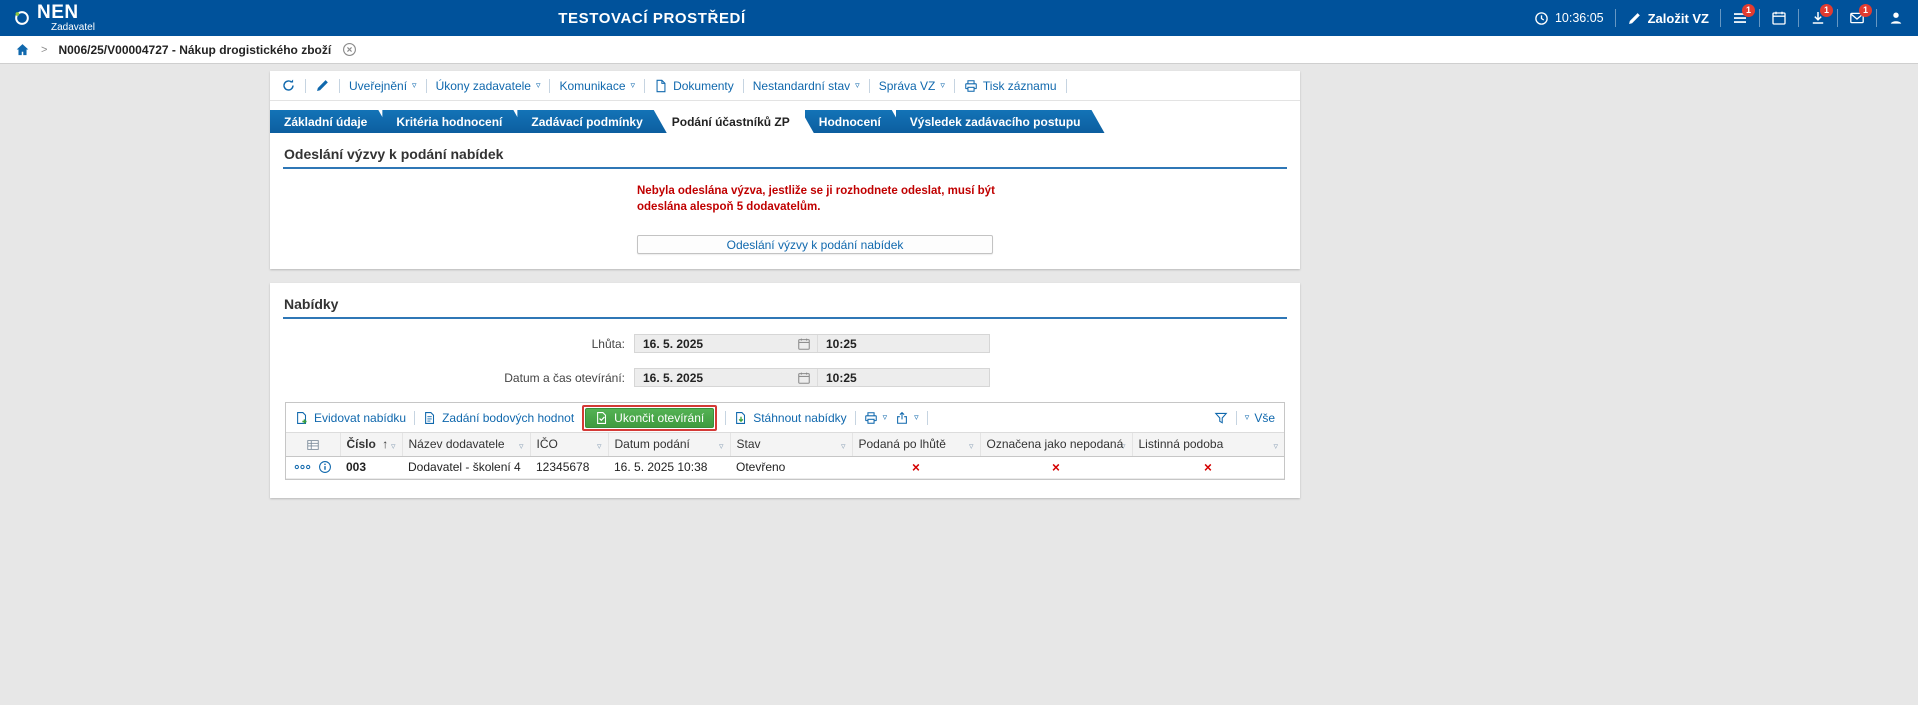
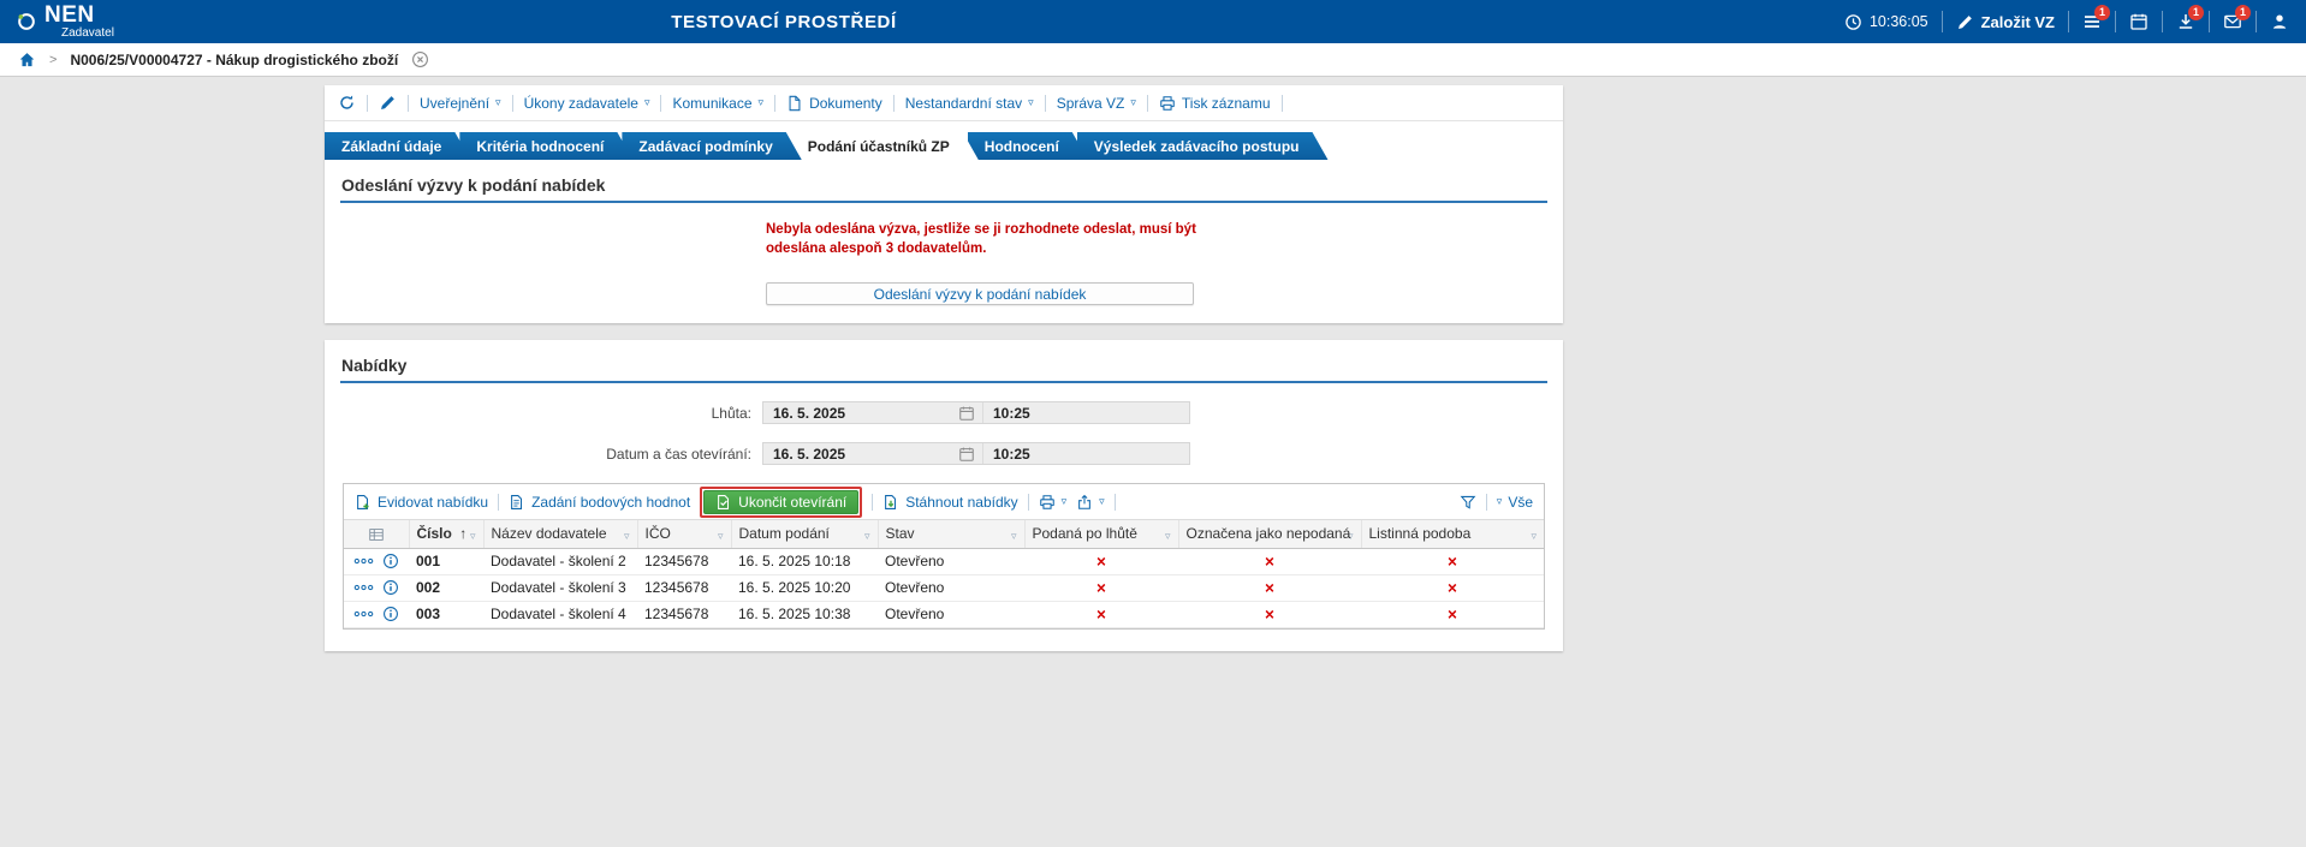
  NEN
  Zadavatel
  TESTOVACÍ PROSTŘEDÍ
  10:36:05
  Založit VZ
  1
  1
  1
  >
  N006/25/V00004727 - Nákup drogistického zboží
  Uveřejnění
  ▿
  Úkony zadavatele
  ▿
  Komunikace
  ▿
  Dokumenty
  Nestandardní stav
  ▿
  Správa VZ
  ▿
  Tisk záznamu
  Základní údaje
  Kritéria hodnocení
  Zadávací podmínky
  Podání účastníků ZP
  Hodnocení
  Výsledek zadávacího postupu
  Odeslání výzvy k podání nabídek
- Nebyla odeslána výzva, jestliže se ji rozhodnete odeslat, musí být odeslána alespoň 5 dodavatelům.
+ Nebyla odeslána výzva, jestliže se ji rozhodnete odeslat, musí být odeslána alespoň 3 dodavatelům.
  Odeslání výzvy k podání nabídek
  Nabídky
  Lhůta:
  16. 5. 2025
  10:25
  Datum a čas otevírání:
  16. 5. 2025
  10:25
  Evidovat nabídku
  Zadání bodových hodnot
  Ukončit otevírání
  Stáhnout nabídky
  ▿
  ▿
  ▿
  Vše
  	▿ Číslo ↑	▿ Název dodavatele	▿ IČO	▿ Datum podání	▿ Stav	▿ Podaná po lhůtě	▿ Označena jako nepodaná	▿ Listinná podoba
+ 	001	Dodavatel - školení 2	12345678	16. 5. 2025 10:18	Otevřeno	×	×	×
+ 	002	Dodavatel - školení 3	12345678	16. 5. 2025 10:20	Otevřeno	×	×	×
  	003	Dodavatel - školení 4	12345678	16. 5. 2025 10:38	Otevřeno	×	×	×
